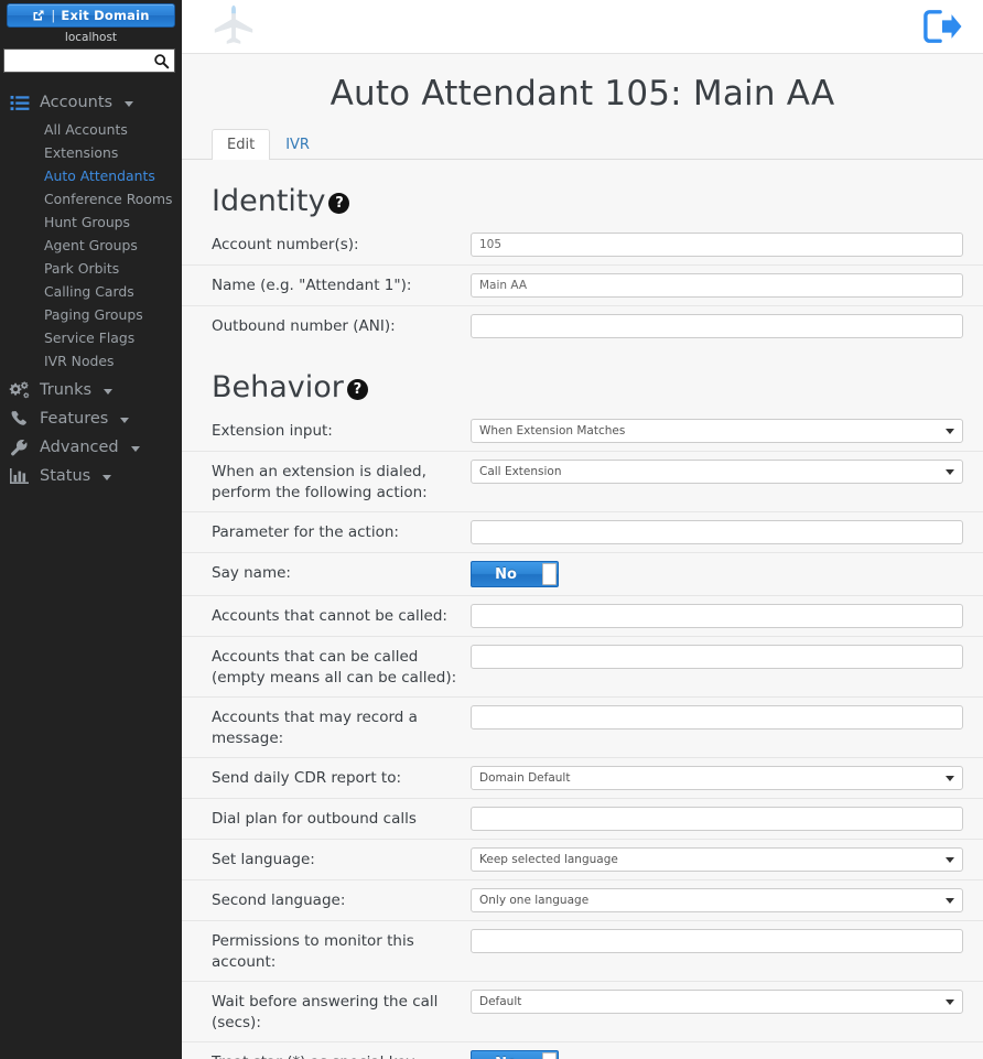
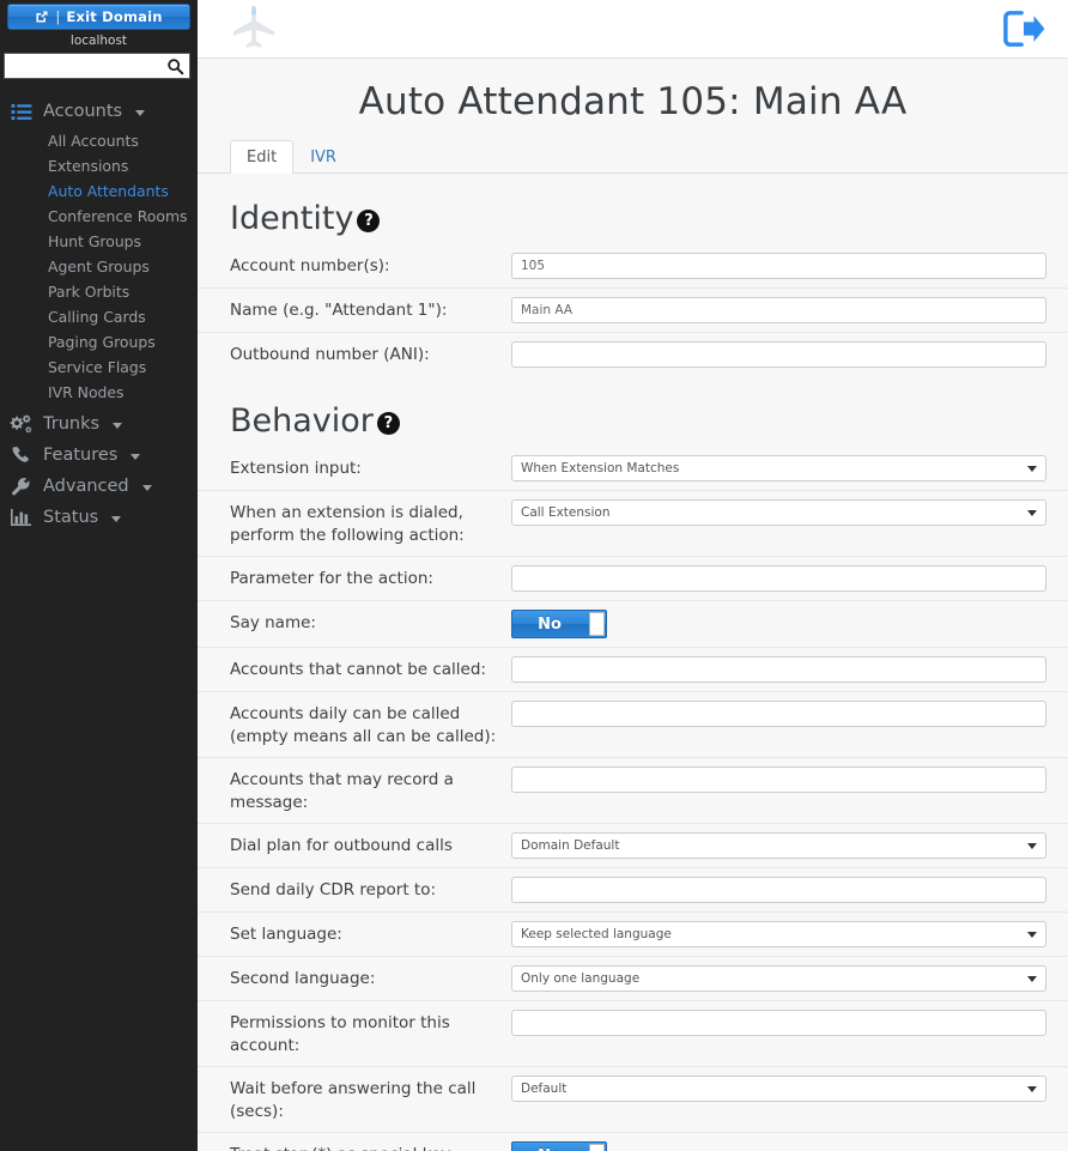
  |
  Exit Domain
  localhost
  Accounts
  All Accounts
  Extensions
  Auto Attendants
  Conference Rooms
  Hunt Groups
  Agent Groups
  Park Orbits
  Calling Cards
  Paging Groups
  Service Flags
  IVR Nodes
  Trunks
  Features
  Advanced
  Status
  Auto Attendant 105: Main AA
  Edit
  IVR
  Identity
  ?
  Account number(s):
  105
  Name (e.g. "Attendant 1"):
  Main AA
  Outbound number (ANI):
  Behavior
  ?
  Extension input:
  When Extension Matches
  When an extension is dialed, perform the following action:
  Call Extension
  Parameter for the action:
  Say name:
  No
  Accounts that cannot be called:
- Accounts that can be called (empty means all can be called):
+ Accounts daily can be called (empty means all can be called):
  Accounts that may record a message:
- Send daily CDR report to:
+ Dial plan for outbound calls
  Domain Default
- Dial plan for outbound calls
+ Send daily CDR report to:
  Set language:
  Keep selected language
  Second language:
  Only one language
  Permissions to monitor this account:
  Wait before answering the call (secs):
  Default
